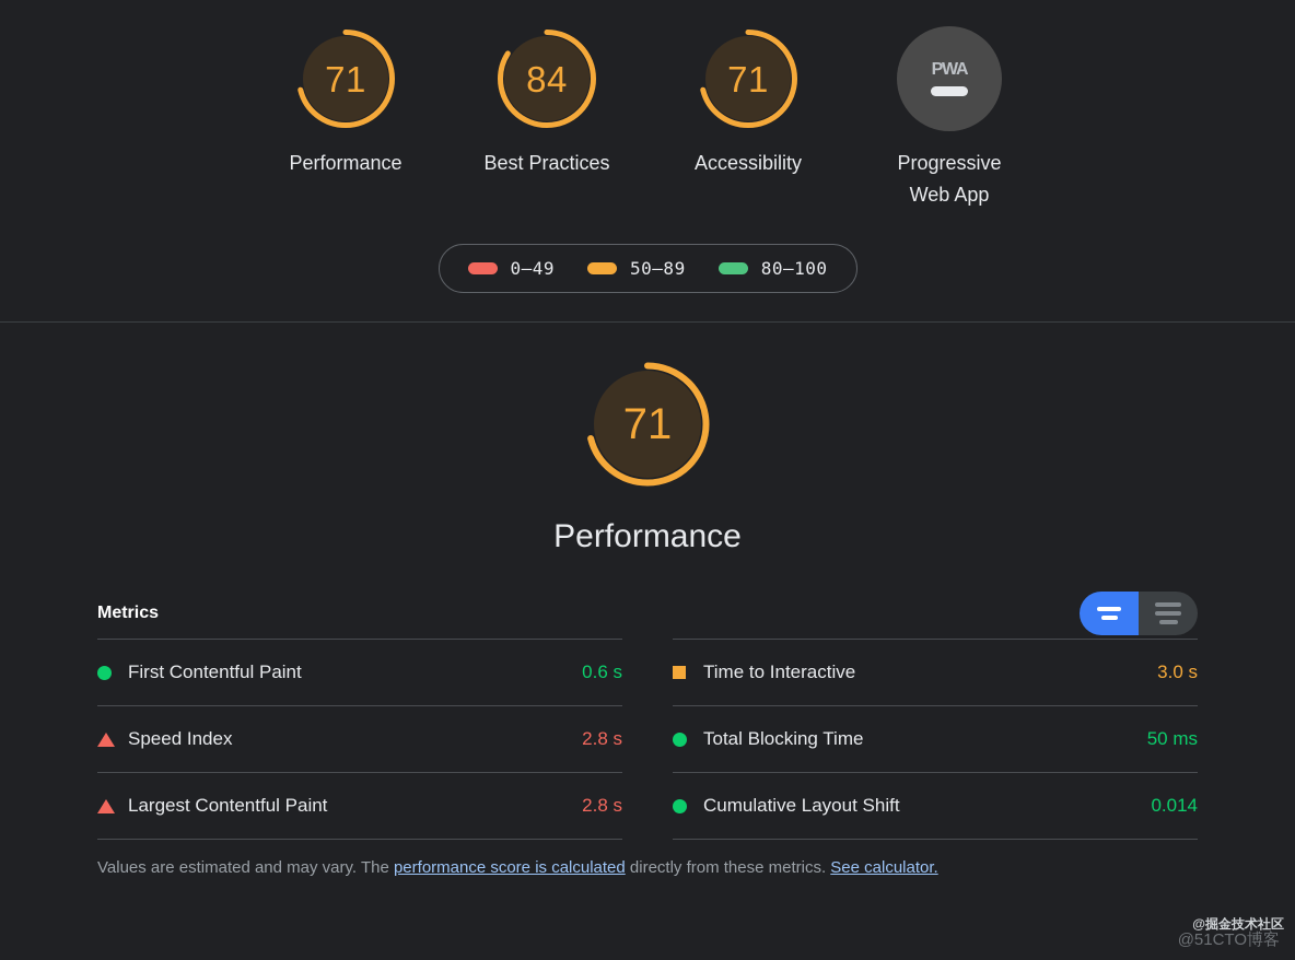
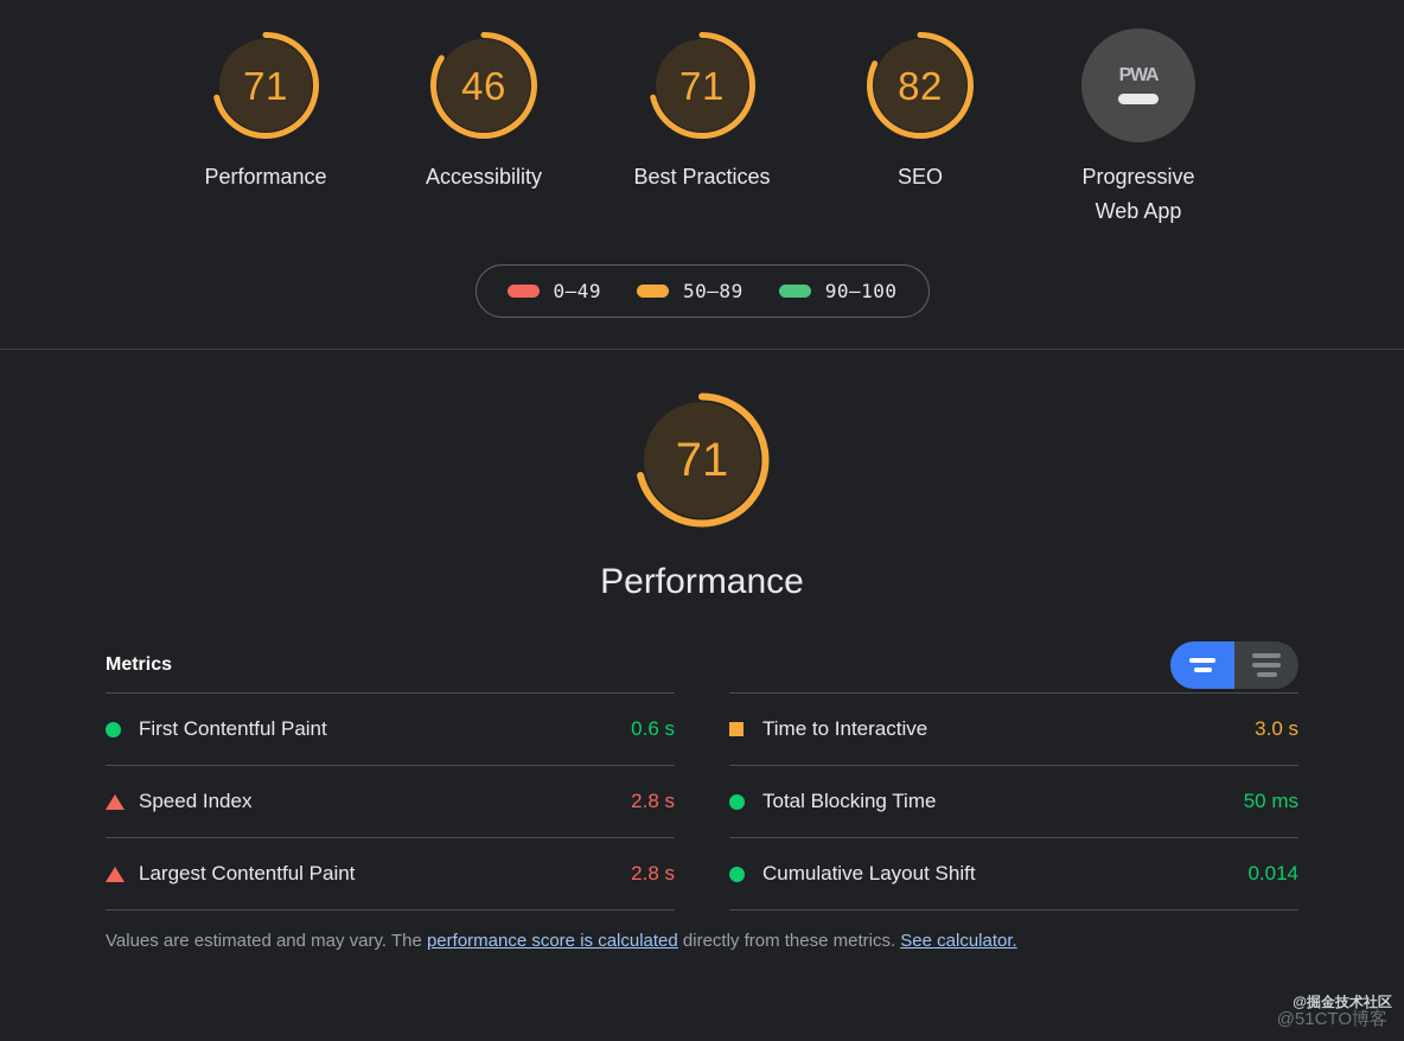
  71
  Performance
- 84
+ 46
- Best Practices
+ Accessibility
  71
- Accessibility
+ Best Practices
+ 82
+ SEO
  PWA
  Progressive Web App
  0–49
  50–89
- 80–100
+ 90–100
  71
  Performance
  Metrics
  First Contentful Paint
  0.6 s
  Speed Index
  2.8 s
  Largest Contentful Paint
  2.8 s
  Time to Interactive
  3.0 s
  Total Blocking Time
  50 ms
  Cumulative Layout Shift
  0.014
  Values are estimated and may vary. The performance score is calculated directly from these metrics. See calculator.
  @51CTO博客
  @掘金技术社区
